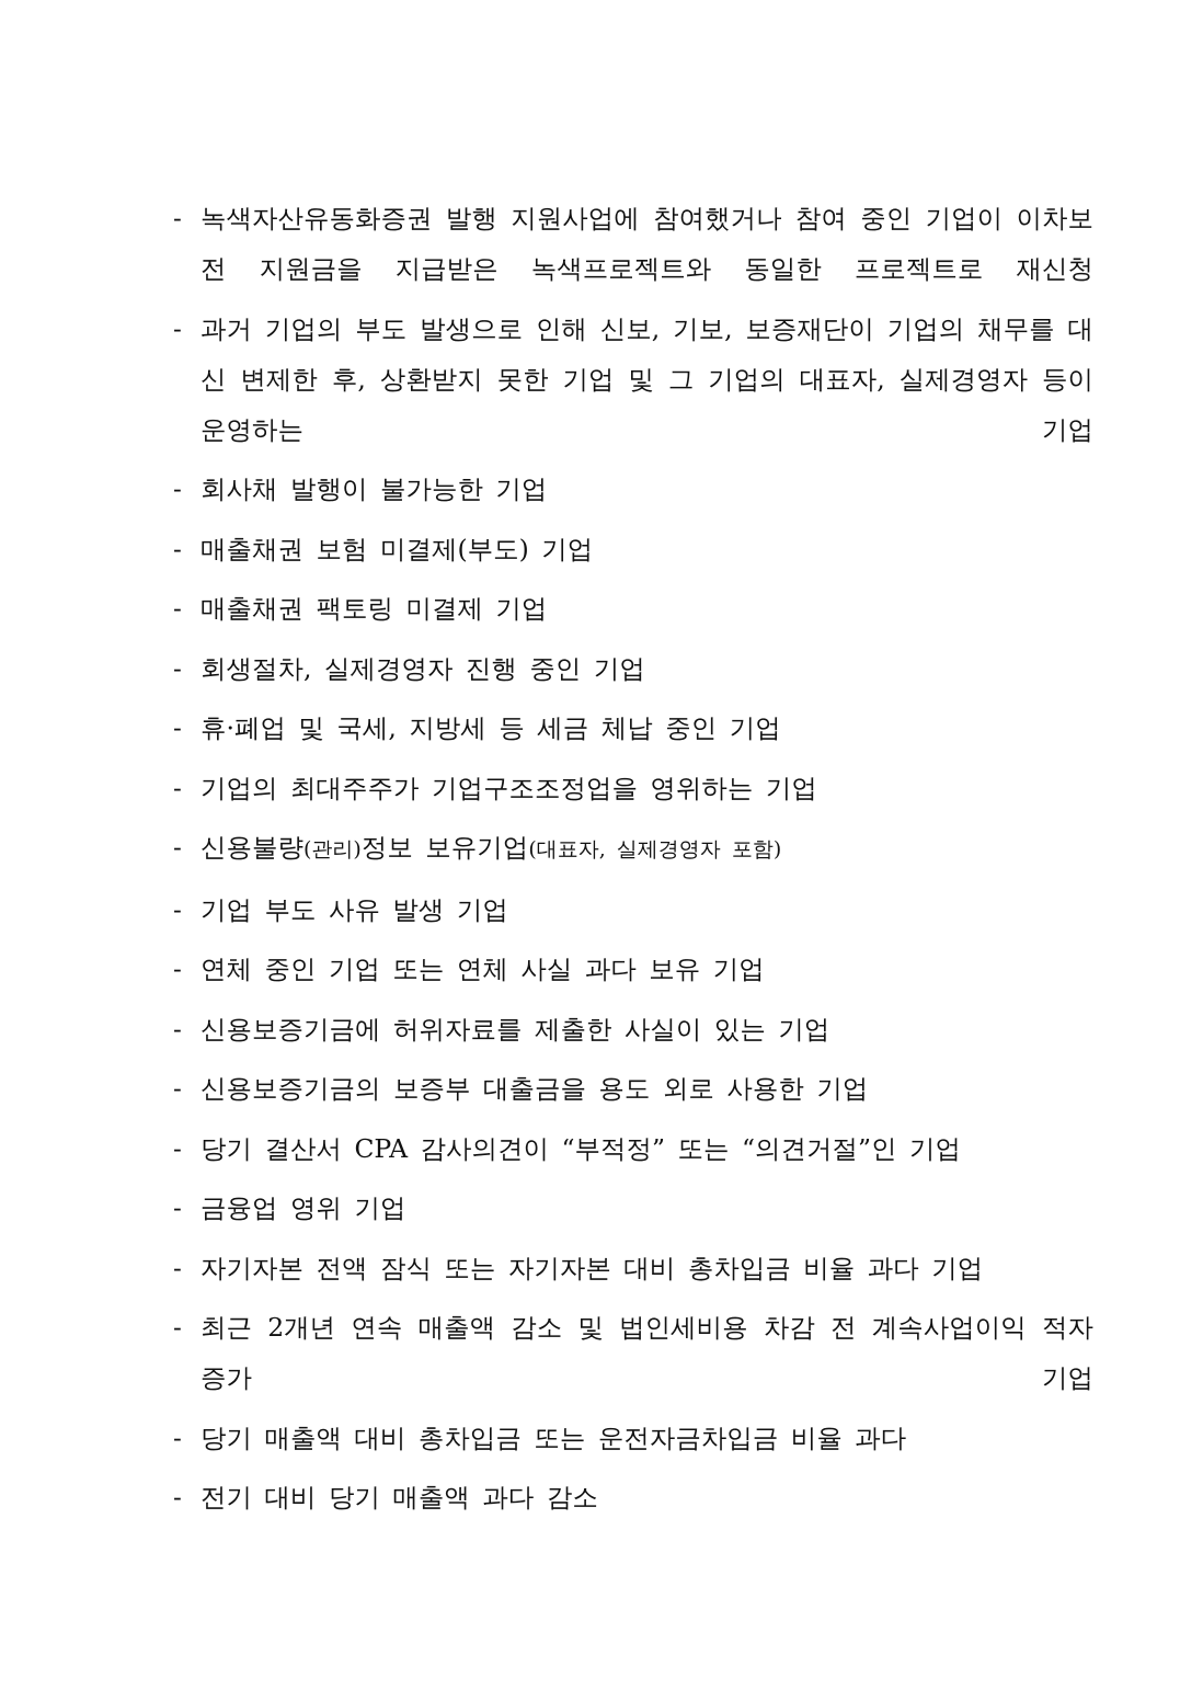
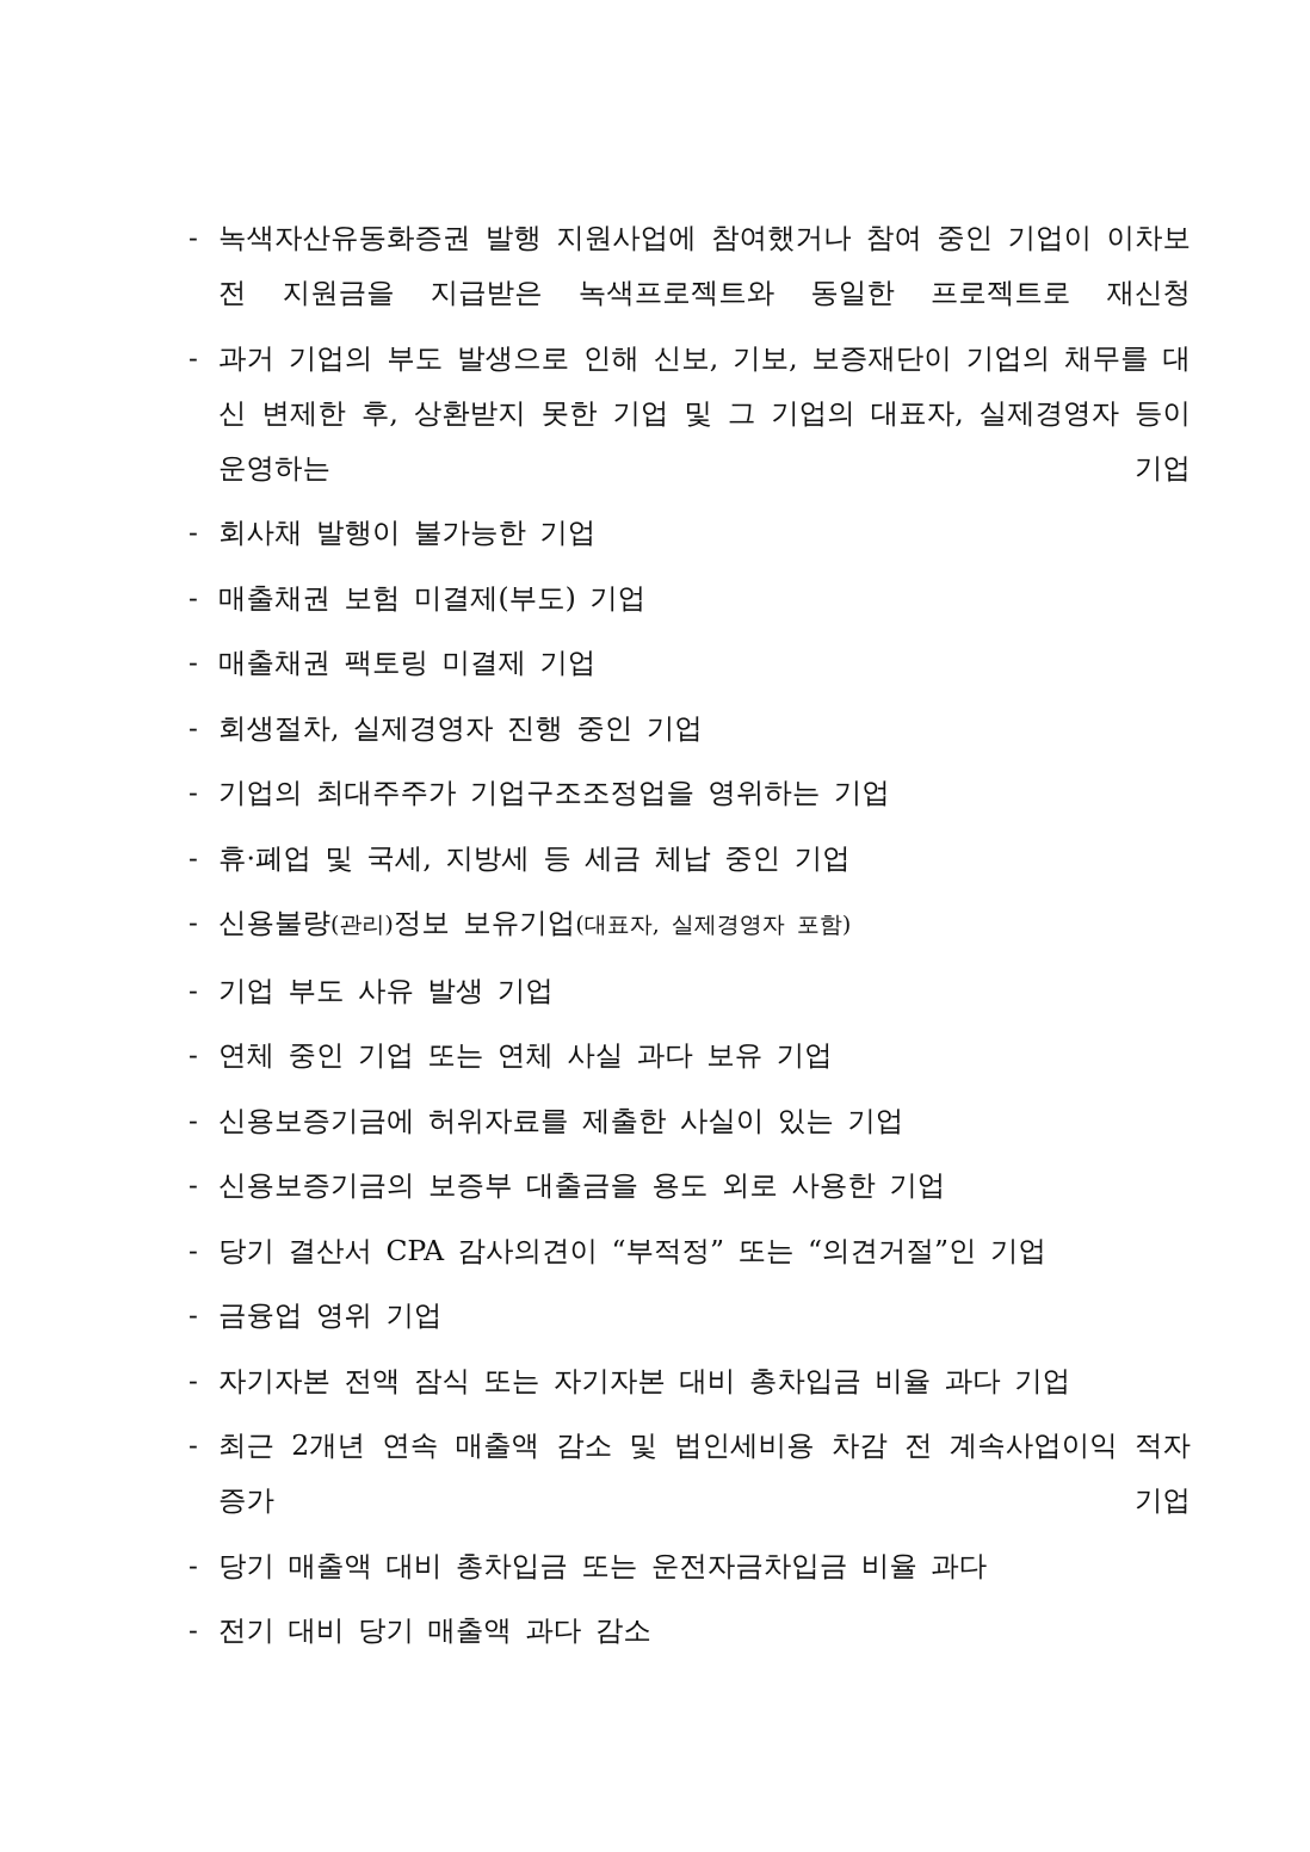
  -
  녹색자산유동화증권 발행 지원사업에 참여했거나 참여 중인 기업이 이차보전 지원금을 지급받은 녹색프로젝트와 동일한 프로젝트로 재신청
  -
  과거 기업의 부도 발생으로 인해 신보, 기보, 보증재단이 기업의 채무를 대신 변제한 후, 상환받지 못한 기업 및 그 기업의 대표자, 실제경영자 등이 운영하는 기업
  -
  회사채 발행이 불가능한 기업
  -
  매출채권 보험 미결제(부도) 기업
  -
  매출채권 팩토링 미결제 기업
  -
  회생절차, 실제경영자 진행 중인 기업
  -
- 휴·폐업 및 국세, 지방세 등 세금 체납 중인 기업
+ 기업의 최대주주가 기업구조조정업을 영위하는 기업
  -
- 기업의 최대주주가 기업구조조정업을 영위하는 기업
+ 휴·폐업 및 국세, 지방세 등 세금 체납 중인 기업
  -
  신용불량(관리)정보 보유기업(대표자, 실제경영자 포함)
  -
  기업 부도 사유 발생 기업
  -
  연체 중인 기업 또는 연체 사실 과다 보유 기업
  -
  신용보증기금에 허위자료를 제출한 사실이 있는 기업
  -
  신용보증기금의 보증부 대출금을 용도 외로 사용한 기업
  -
  당기 결산서 CPA 감사의견이 “부적정” 또는 “의견거절”인 기업
  -
  금융업 영위 기업
  -
  자기자본 전액 잠식 또는 자기자본 대비 총차입금 비율 과다 기업
  -
  최근 2개년 연속 매출액 감소 및 법인세비용 차감 전 계속사업이익 적자 증가 기업
  -
  당기 매출액 대비 총차입금 또는 운전자금차입금 비율 과다
  -
  전기 대비 당기 매출액 과다 감소
